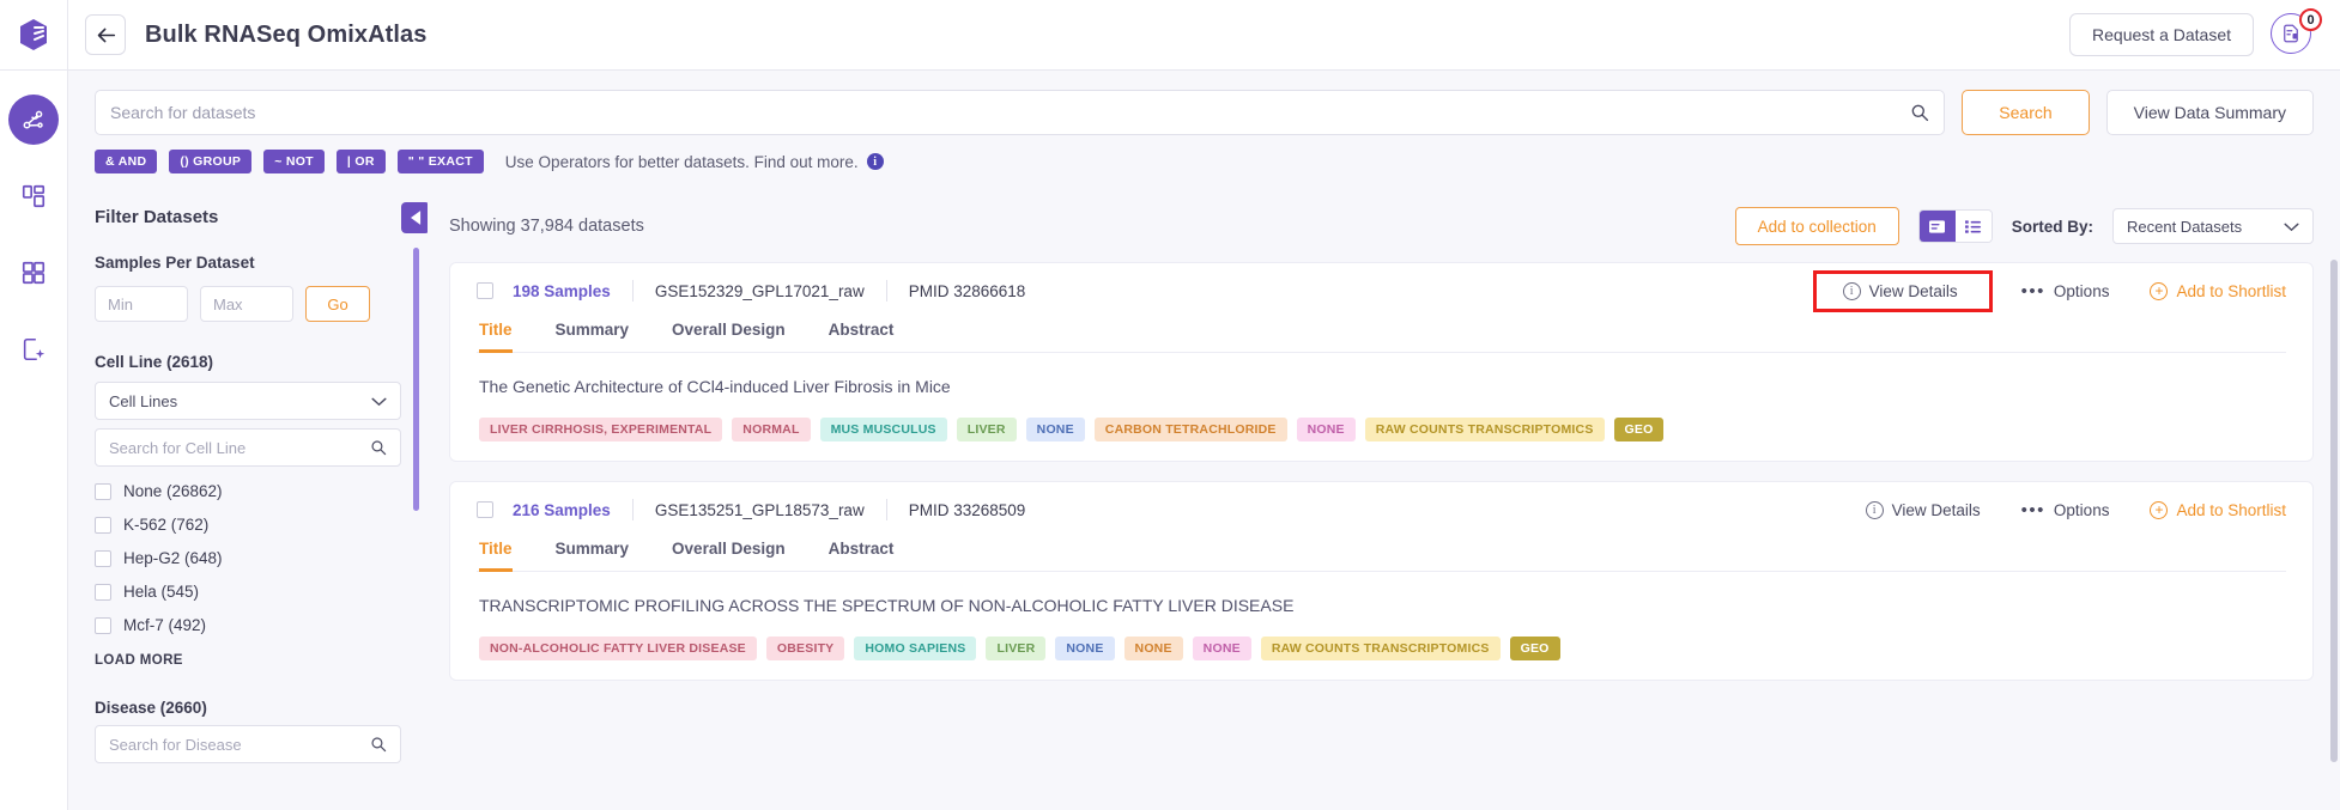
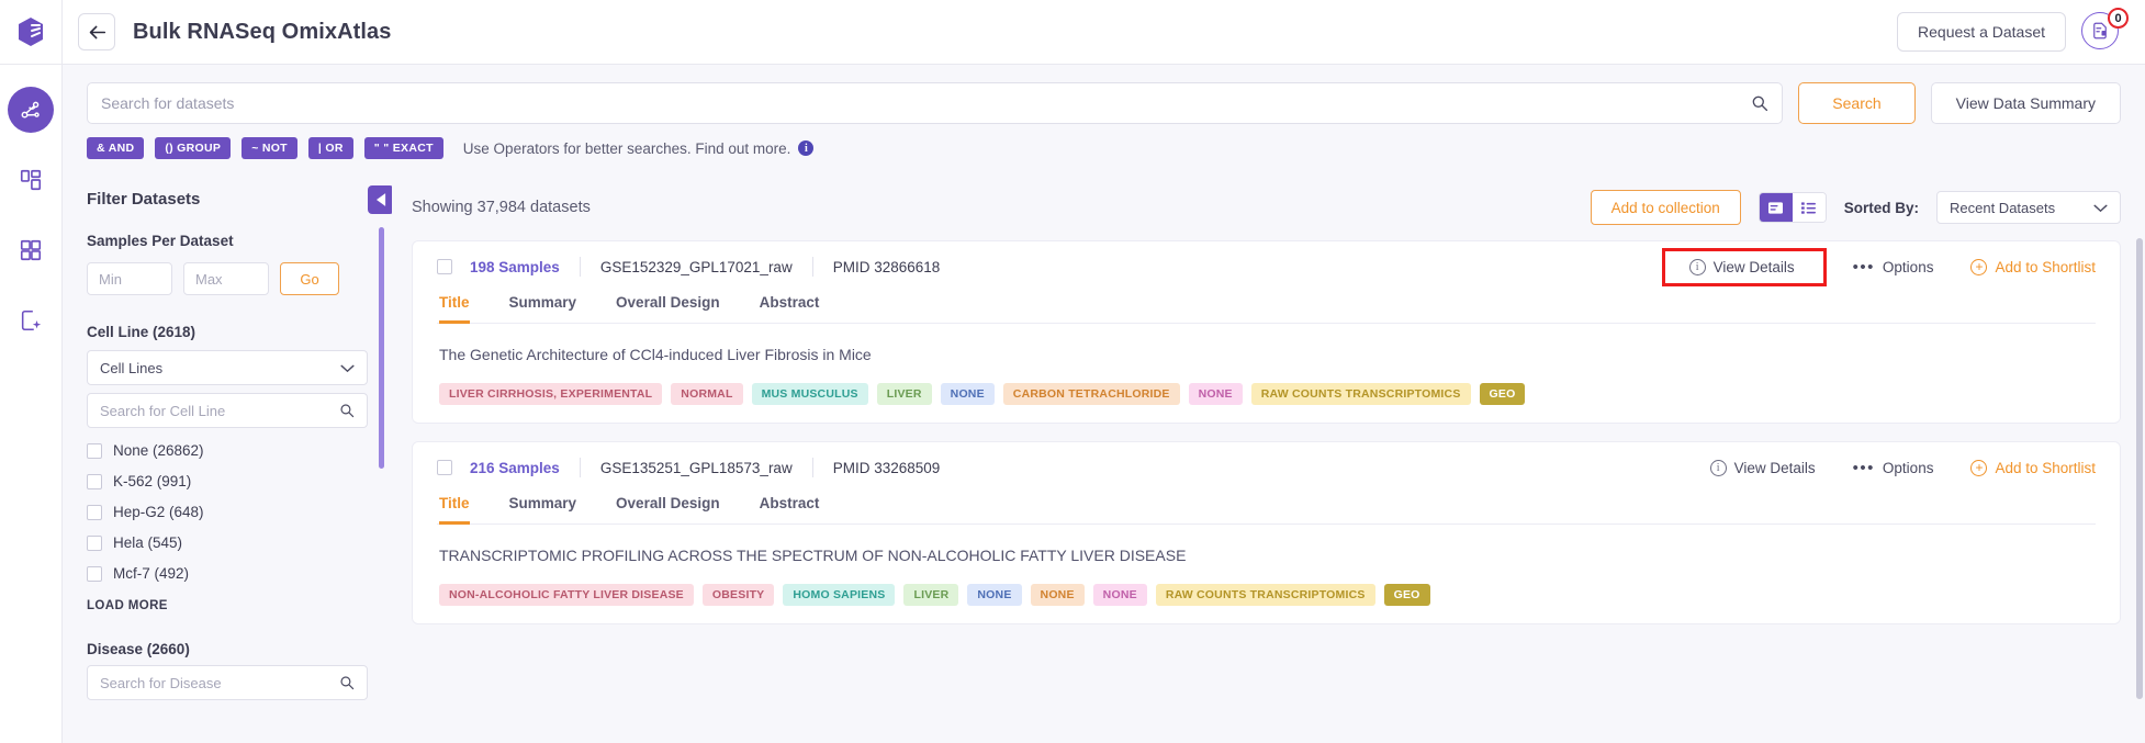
  Bulk RNASeq OmixAtlas
  Request a Dataset
  0
  Search for datasets
  Search
  View Data Summary
  & AND
  () GROUP
  ~ NOT
  | OR
  " " EXACT
- Use Operators for better datasets. Find out more.
+ Use Operators for better searches. Find out more.
  i
  Filter Datasets
  Samples Per Dataset
  Min
  Max
  Go
  Cell Line (2618)
  Cell Lines
  Search for Cell Line
  None (26862)
- K-562 (762)
+ K-562 (991)
  Hep-G2 (648)
  Hela (545)
  Mcf-7 (492)
  LOAD MORE
  Disease (2660)
  Search for Disease
  Showing 37,984 datasets
  Add to collection
  Sorted By:
  Recent Datasets
  198 Samples
  GSE152329_GPL17021_raw
  PMID 32866618
  i
  View Details
  •••
  Options
  +
  Add to Shortlist
  Title
  Summary
  Overall Design
  Abstract
  The Genetic Architecture of CCl4-induced Liver Fibrosis in Mice
  LIVER CIRRHOSIS, EXPERIMENTAL
  NORMAL
  MUS MUSCULUS
  LIVER
  NONE
  CARBON TETRACHLORIDE
  NONE
  RAW COUNTS TRANSCRIPTOMICS
  GEO
  216 Samples
  GSE135251_GPL18573_raw
  PMID 33268509
  i
  View Details
  •••
  Options
  +
  Add to Shortlist
  Title
  Summary
  Overall Design
  Abstract
  TRANSCRIPTOMIC PROFILING ACROSS THE SPECTRUM OF NON-ALCOHOLIC FATTY LIVER DISEASE
  NON-ALCOHOLIC FATTY LIVER DISEASE
  OBESITY
  HOMO SAPIENS
  LIVER
  NONE
  NONE
  NONE
  RAW COUNTS TRANSCRIPTOMICS
  GEO
